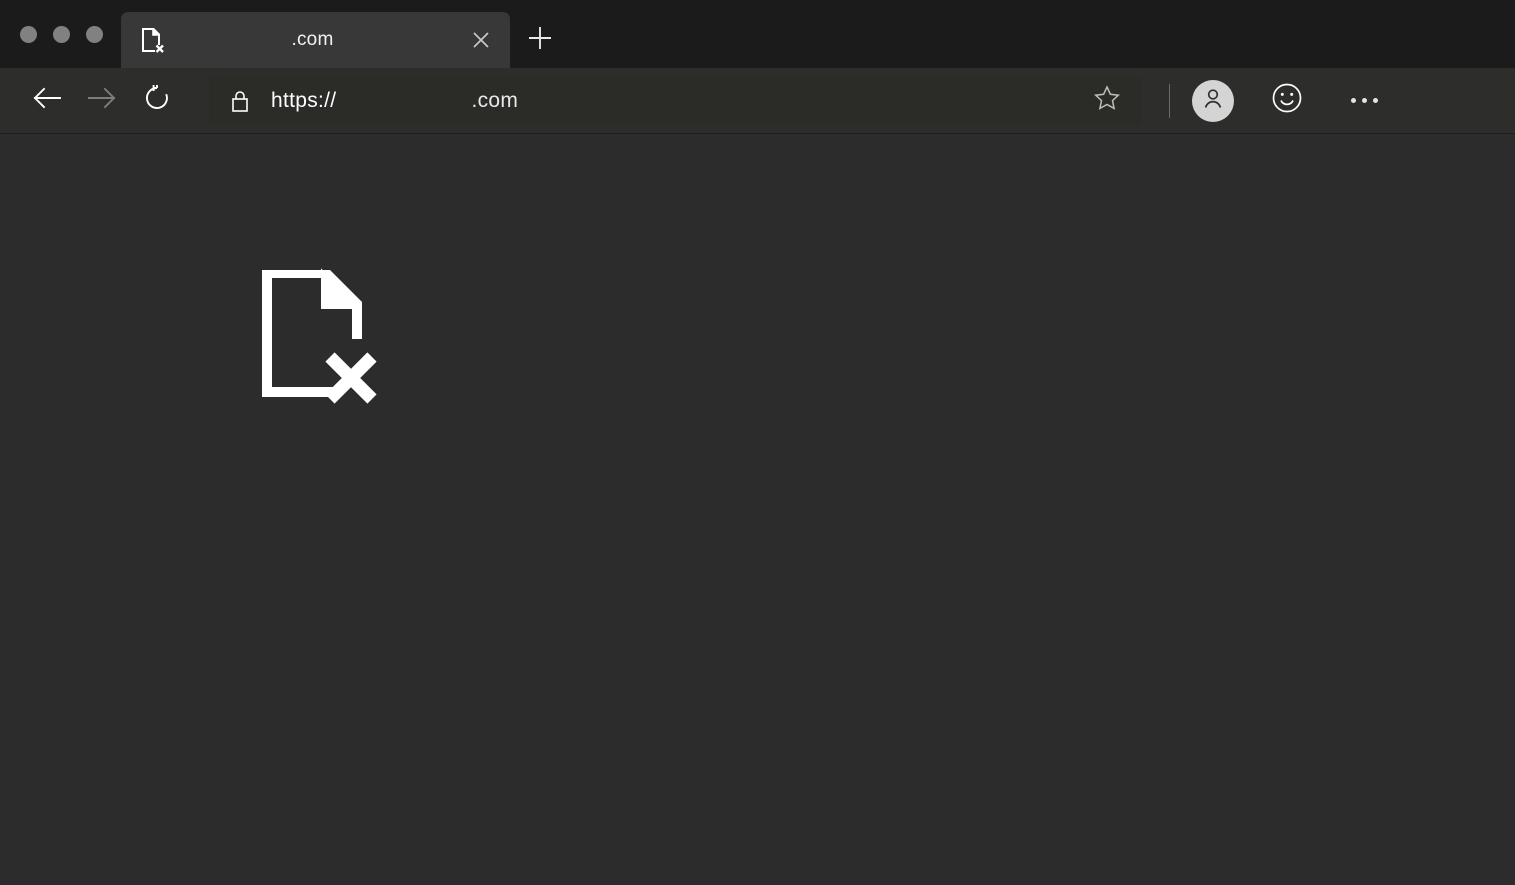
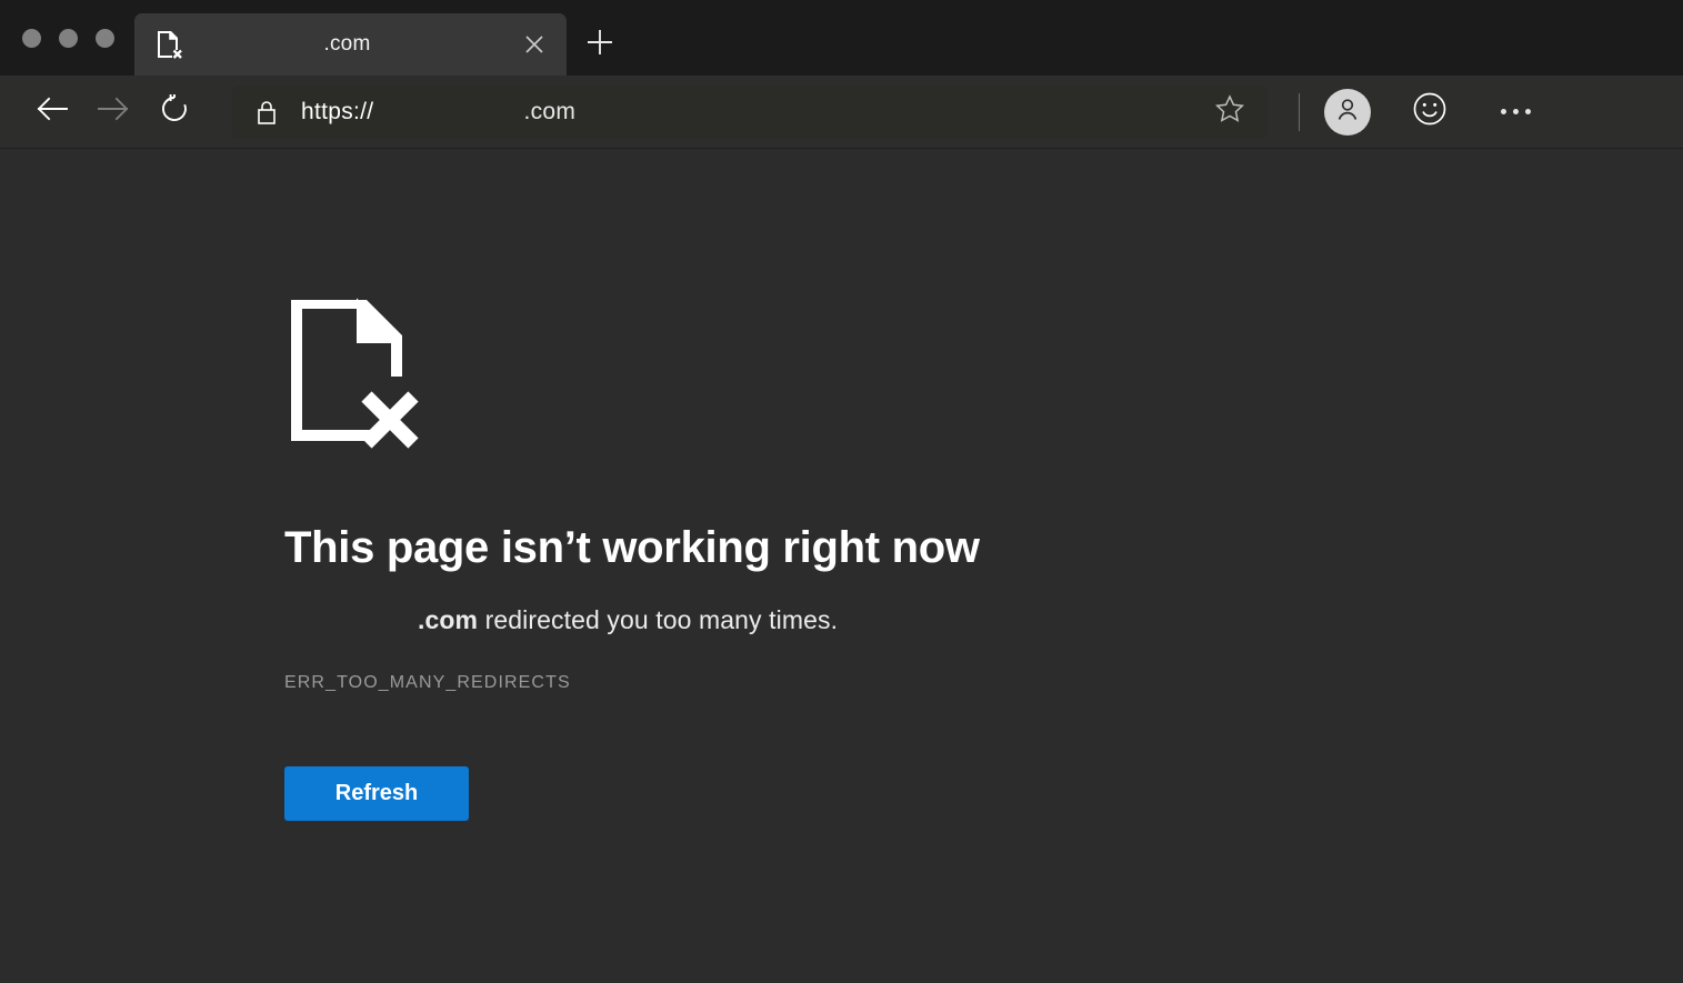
  .com
  https://
  .com
+ This page isn’t working right now
+ .com redirected you too many times.
+ ERR_TOO_MANY_REDIRECTS
+ Refresh
